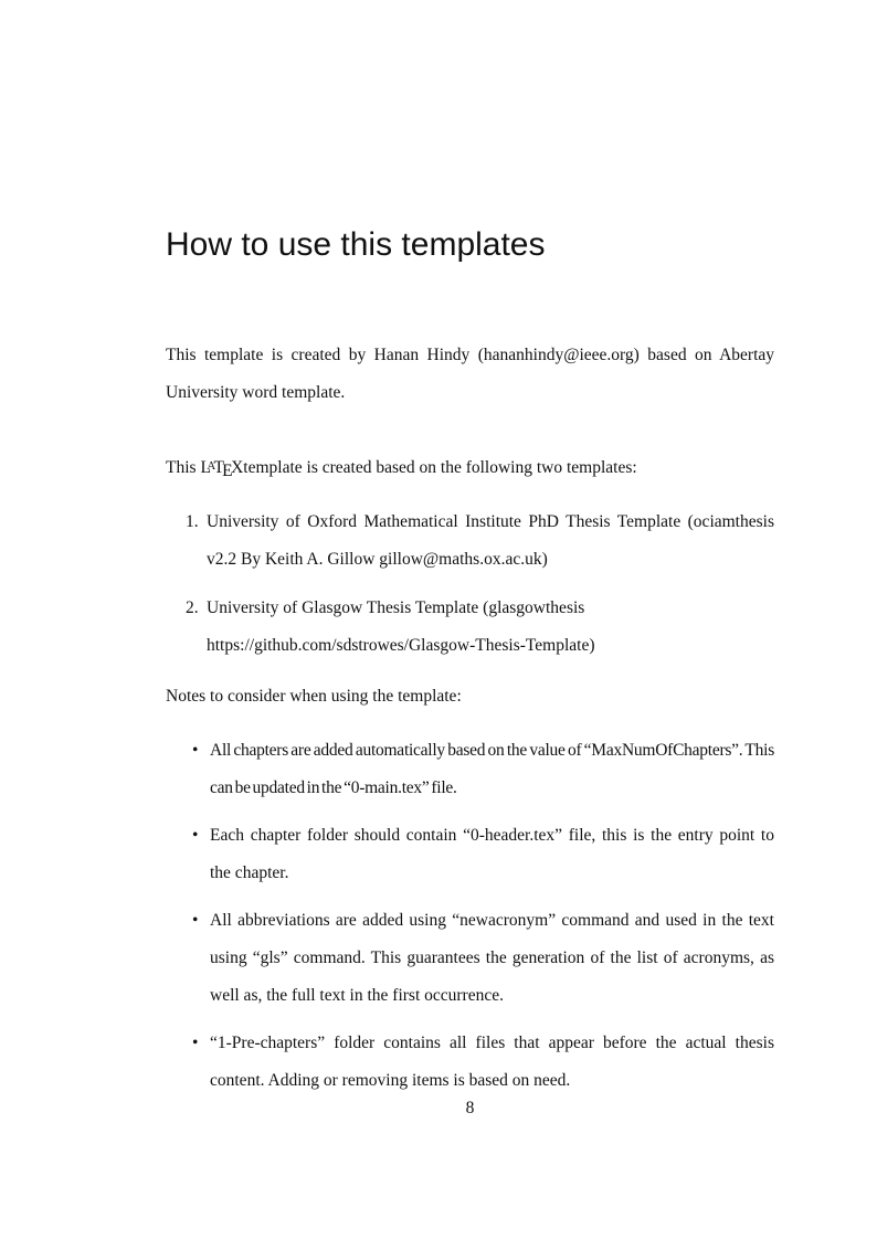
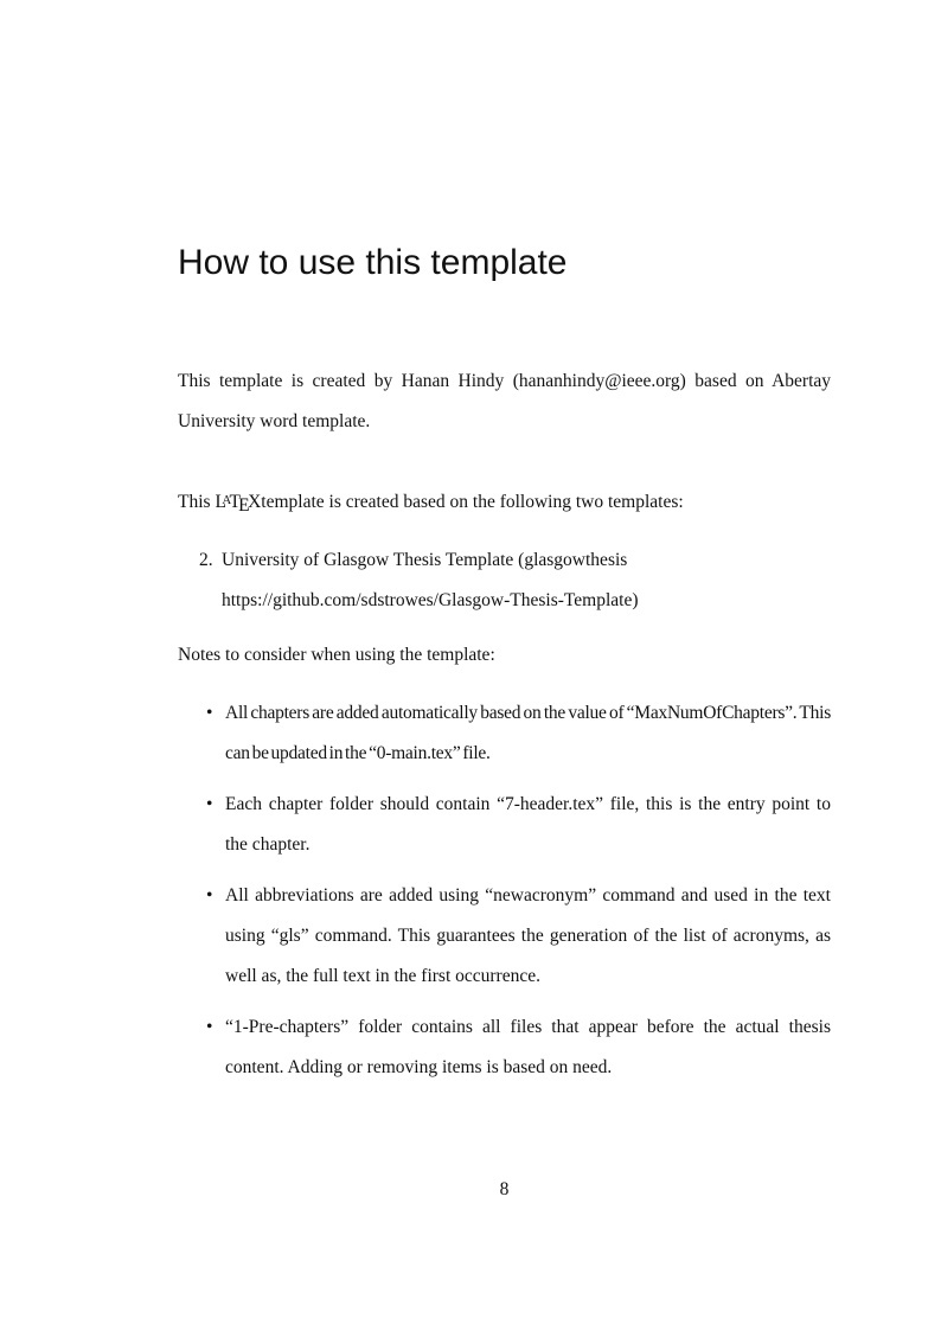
- How to use this templates
+ How to use this template
  This template is created by Hanan Hindy (hananhindy@ieee.org) based on Abertay University word template.
  This LATEXtemplate is created based on the following two templates:
- 1.
- University of Oxford Mathematical Institute PhD Thesis Template (ociamthesis v2.2 By Keith A. Gillow gillow@maths.ox.ac.uk)
  2.
  University of Glasgow Thesis Template (glasgowthesis
  https://github.com/sdstrowes/Glasgow-Thesis-Template)
  Notes to consider when using the template:
  •
  All chapters are added automatically based on the value of “MaxNumOfChapters”. This can be updated in the “0-main.tex” file.
  •
- Each chapter folder should contain “0-header.tex” file, this is the entry point to the chapter.
+ Each chapter folder should contain “7-header.tex” file, this is the entry point to the chapter.
  •
  All abbreviations are added using “newacronym” command and used in the text using “gls” command. This guarantees the generation of the list of acronyms, as well as, the full text in the first occurrence.
  •
  “1-Pre-chapters” folder contains all files that appear before the actual thesis content. Adding or removing items is based on need.
  8
